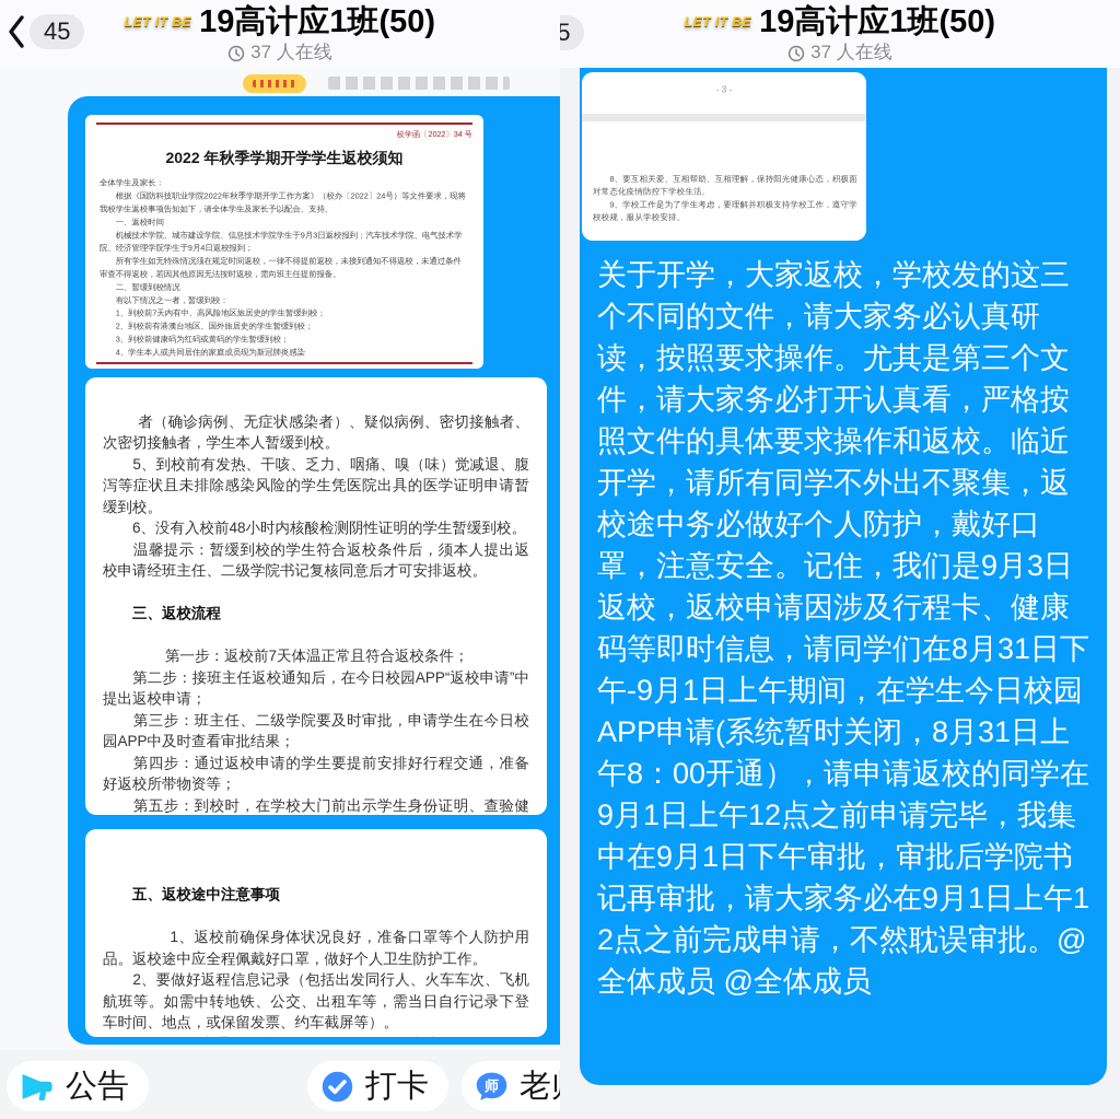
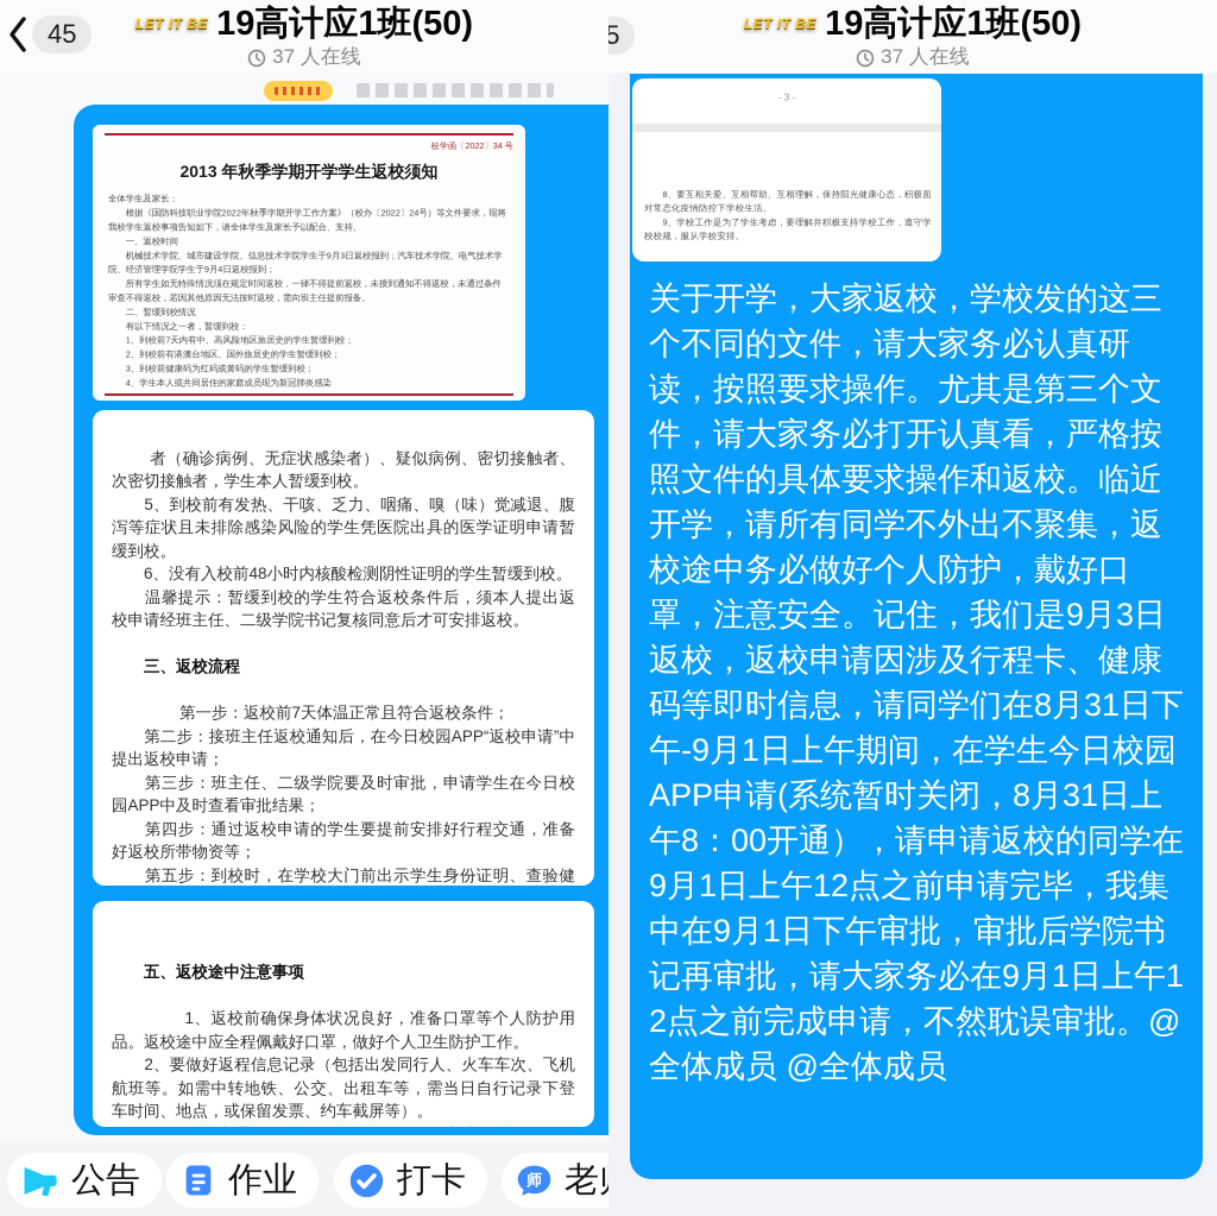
  45
  LET IT BE
  19高计应1班(50)
  37 人在线
  校学函〔2022〕34 号
- 2022 年秋季学期开学学生返校须知
+ 2013 年秋季学期开学学生返校须知
  全体学生及家长：
  根据《国防科技职业学院2022年秋季学期开学工作方案》（校办〔2022〕24号）等文件要求，现将我校学生返校事项告知如下，请全体学生及家长予以配合、支持。
  一、返校时间
  机械技术学院、城市建设学院、信息技术学院学生于9月3日返校报到；汽车技术学院、电气技术学院、经济管理学院学生于9月4日返校报到；
  所有学生如无特殊情况须在规定时间返校，一律不得提前返校，未接到通知不得返校，未通过条件审查不得返校，若因其他原因无法按时返校，需向班主任提前报备。
  二、暂缓到校情况
  有以下情况之一者，暂缓到校：
  1、到校前7天内有中、高风险地区旅居史的学生暂缓到校；
  2、到校前有港澳台地区、国外旅居史的学生暂缓到校；
  3、到校前健康码为红码或黄码的学生暂缓到校；
  4、学生本人或共同居住的家庭成员现为新冠肺炎感染
  者（确诊病例、无症状感染者）、疑似病例、密切接触者、次密切接触者，学生本人暂缓到校。
  5、到校前有发热、干咳、乏力、咽痛、嗅（味）觉减退、腹泻等症状且未排除感染风险的学生凭医院出具的医学证明申请暂缓到校。
  6、没有入校前48小时内核酸检测阴性证明的学生暂缓到校。
  温馨提示：暂缓到校的学生符合返校条件后，须本人提出返校申请经班主任、二级学院书记复核同意后才可安排返校。
  三、返校流程
  第一步：返校前7天体温正常且符合返校条件；
  第二步：接班主任返校通知后，在今日校园APP“返校申请”中提出返校申请；
  第三步：班主任、二级学院要及时审批，申请学生在今日校园APP中及时查看审批结果；
  第四步：通过返校申请的学生要提前安排好行程交通，准备好返校所带物资等；
  五、返校途中注意事项
  1、返校前确保身体状况良好，准备口罩等个人防护用品。返校途中应全程佩戴好口罩，做好个人卫生防护工作。
  2、要做好返程信息记录（包括出发同行人、火车车次、飞机航班等。如需中转地铁、公交、出租车等，需当日自行记录下登车时间、地点，或保留发票、约车截屏等）。
  公告
+ 作业
  打卡
  师
  LET IT BE
  19高计应1班(50)
  37 人在线
  - 3 -
  8、要互相关爱、互相帮助、互相理解，保持阳光健康心态，积极面对常态化疫情防控下学校生活。
  9、学校工作是为了学生考虑，要理解并积极支持学校工作，遵守学校校规，服从学校安排。
  关于开学，大家返校，学校发的这三个不同的文件，请大家务必认真研读，按照要求操作。尤其是第三个文件，请大家务必打开认真看，严格按照文件的具体要求操作和返校。临近开学，请所有同学不外出不聚集，返校途中务必做好个人防护，戴好口罩，注意安全。记住，我们是9月3日返校，返校申请因涉及行程卡、健康码等即时信息，请同学们在8月31日下午-9月1日上午期间，在学生今日校园APP申请(系统暂时关闭，8月31日上午8：00开通），请申请返校的同学在9月1日上午12点之前申请完毕，我集中在9月1日下午审批，审批后学院书记再审批，请大家务必在9月1日上午12点之前完成申请，不然耽误审批。@全体成员 @全体成员
